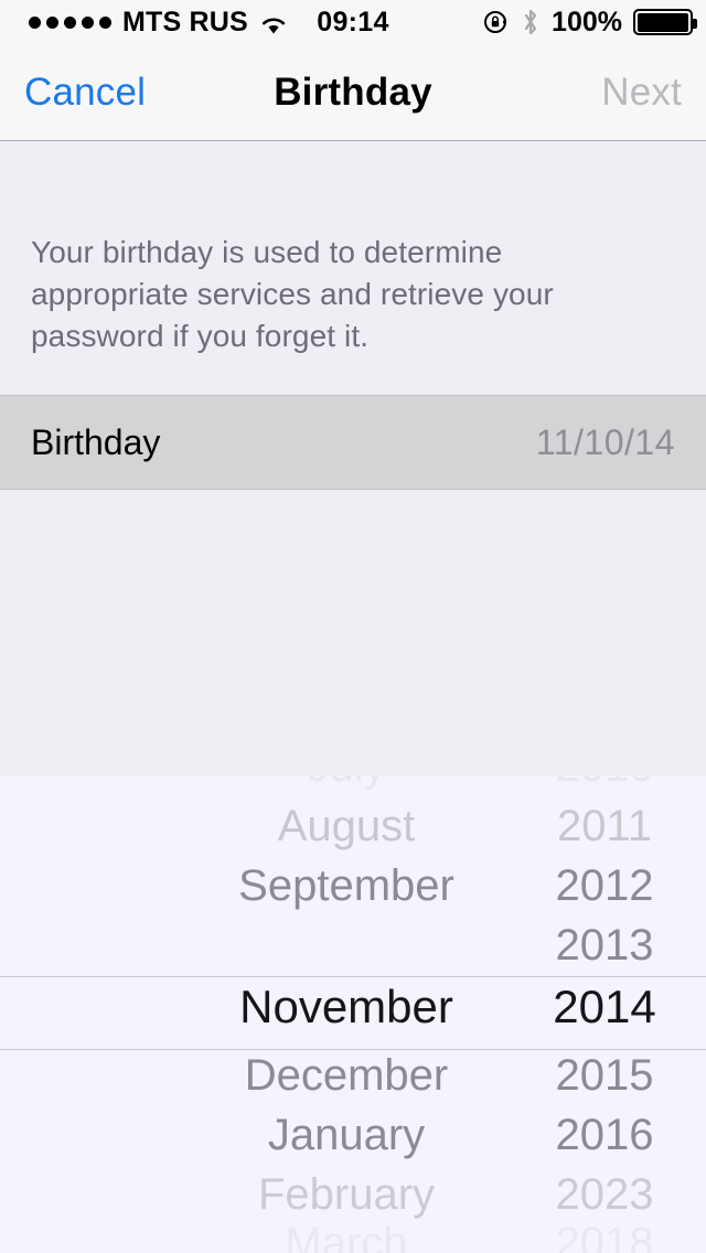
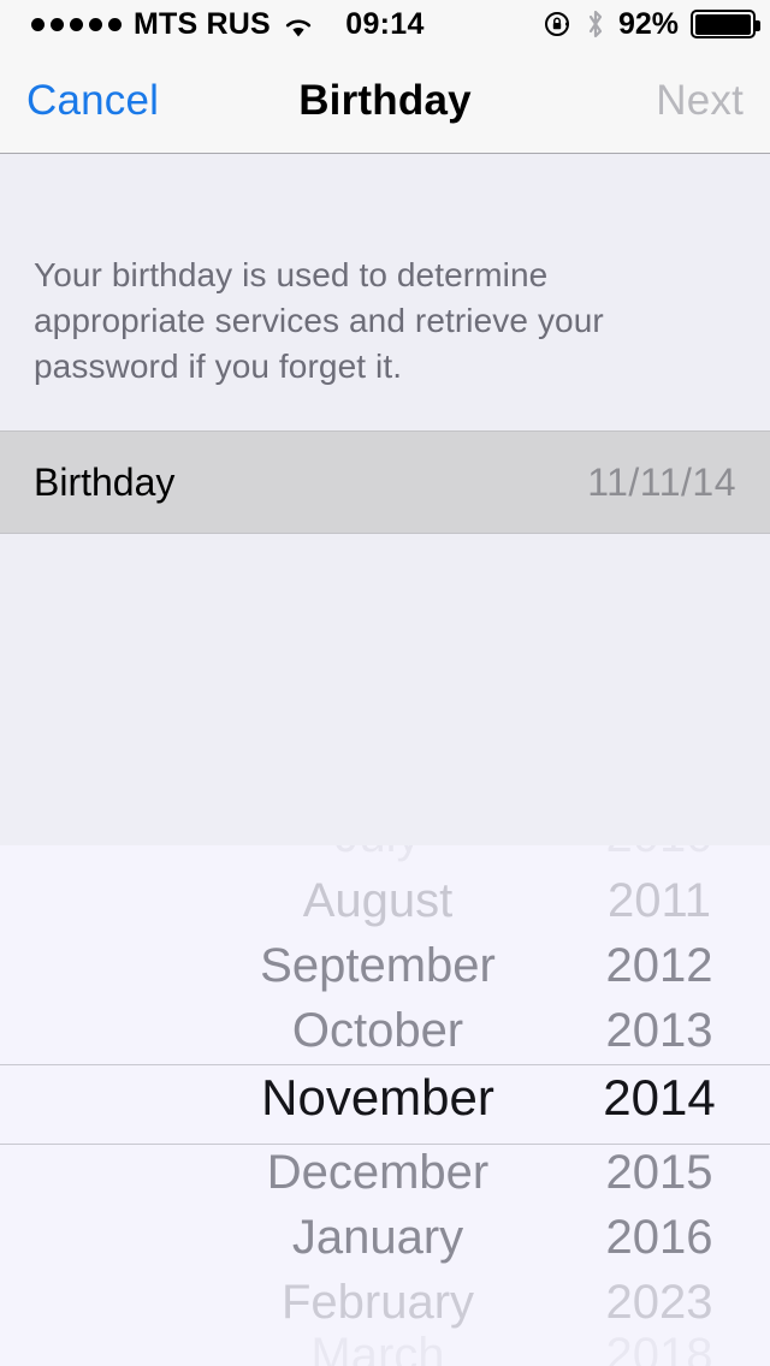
  MTS RUS
  09:14
- 100%
+ 92%
  Cancel
  Birthday
  Next
  Your birthday is used to determine appropriate services and retrieve your password if you forget it.
  Birthday
- 11/10/14
+ 11/11/14
  August
  September
+ October
  November
  December
  January
  February
  2011
  2012
  2013
  2014
  2015
  2016
  2023
